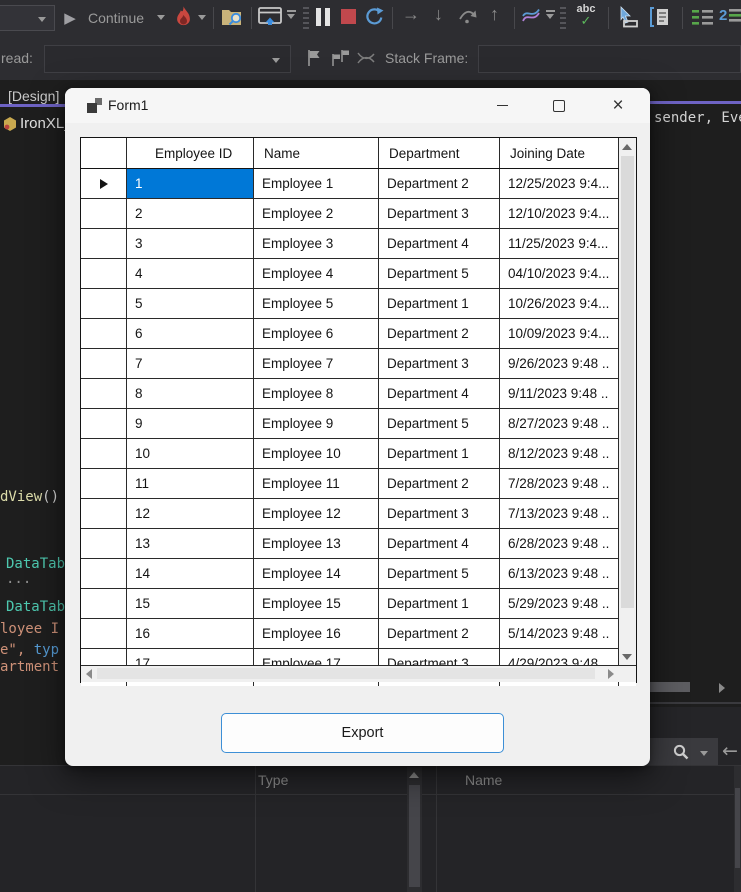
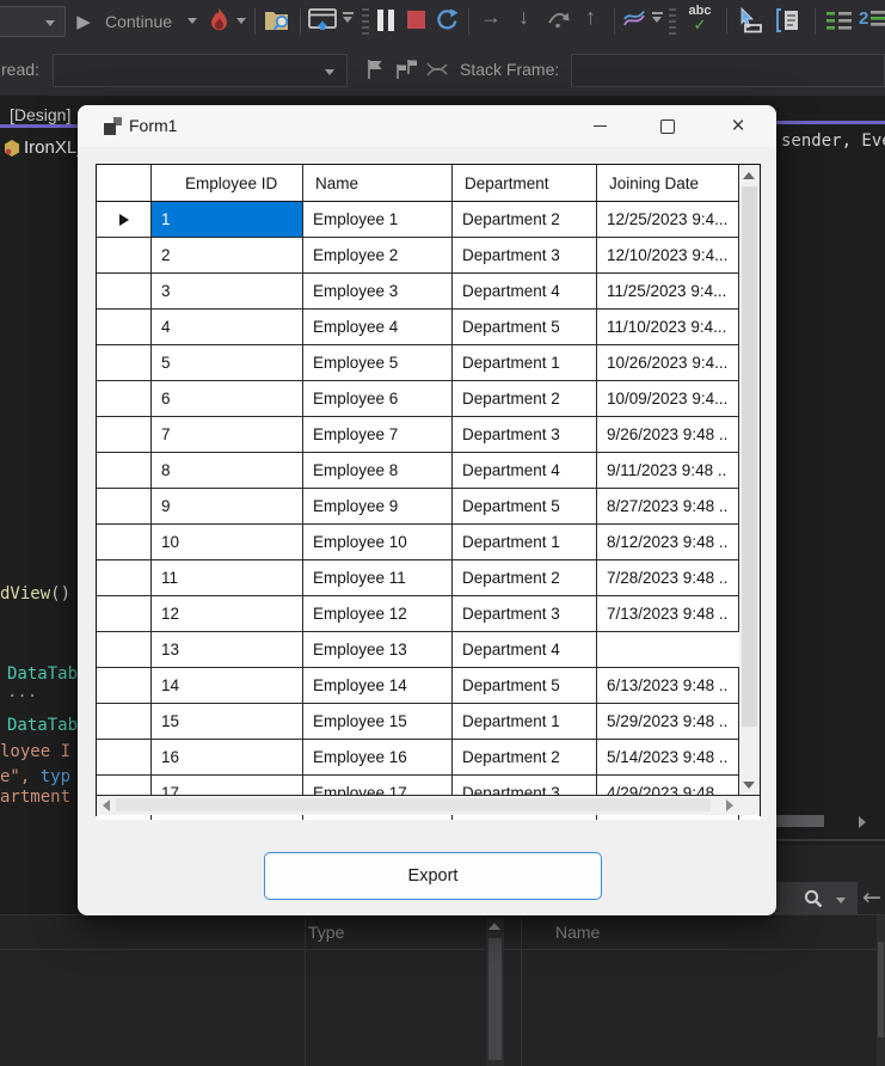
  ▶
  Continue
  →
  ↓
  ↑
  abc
  ✓
  2
  read:
  Stack Frame:
  [Design]
  IronXL
  dView()
  DataTab
  ...
  DataTab
  loyee I
  e", typ
  artment
  ←
  Type
  Name
  Form1
  ×
  Employee ID
  Name
  Department
  Joining Date
  1
  Employee 1
  Department 2
  12/25/2023 9:4...
  2
  Employee 2
  Department 3
  12/10/2023 9:4...
  3
  Employee 3
  Department 4
  11/25/2023 9:4...
  4
  Employee 4
  Department 5
- 04/10/2023 9:4...
+ 11/10/2023 9:4...
  5
  Employee 5
  Department 1
  10/26/2023 9:4...
  6
  Employee 6
  Department 2
  10/09/2023 9:4...
  7
  Employee 7
  Department 3
  9/26/2023 9:48 ..
  8
  Employee 8
  Department 4
  9/11/2023 9:48 ..
  9
  Employee 9
  Department 5
  8/27/2023 9:48 ..
  10
  Employee 10
  Department 1
  8/12/2023 9:48 ..
  11
  Employee 11
  Department 2
  7/28/2023 9:48 ..
  12
  Employee 12
  Department 3
  7/13/2023 9:48 ..
  13
  Employee 13
  Department 4
- 6/28/2023 9:48 ..
  14
  Employee 14
  Department 5
  6/13/2023 9:48 ..
  15
  Employee 15
  Department 1
  5/29/2023 9:48 ..
  16
  Employee 16
  Department 2
  5/14/2023 9:48 ..
  17
  Employee 17
  Department 3
  4/29/2023 9:48 ..
  Export
